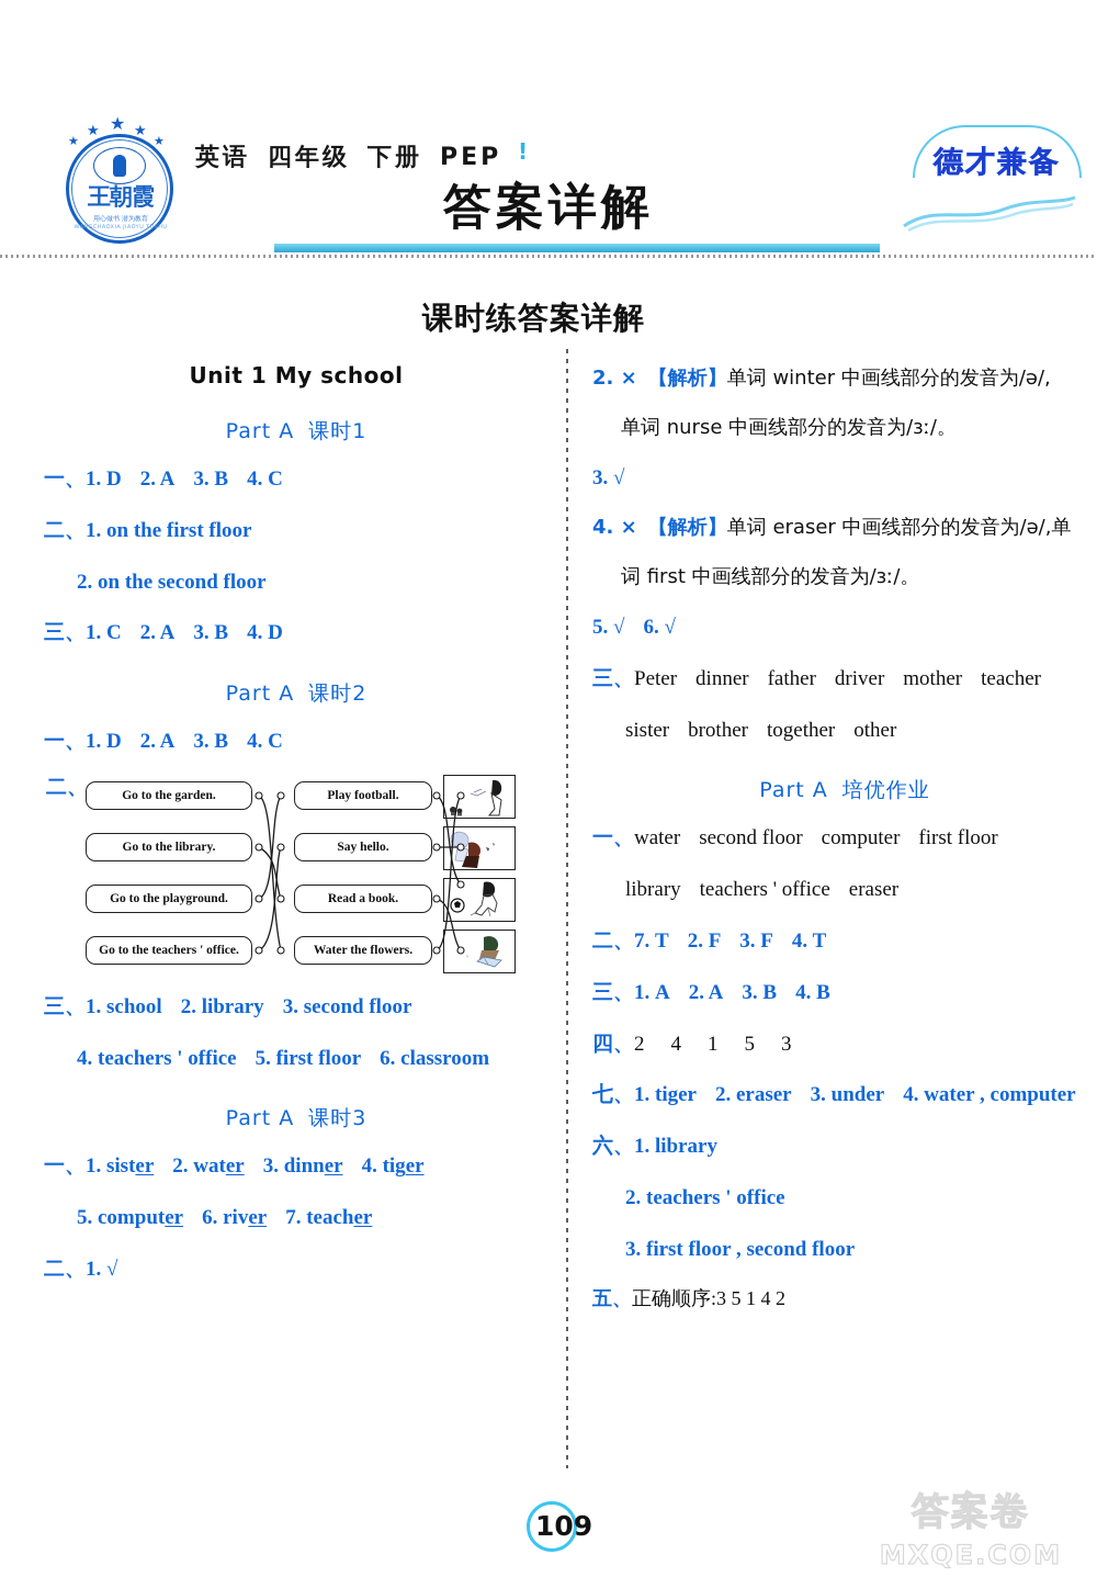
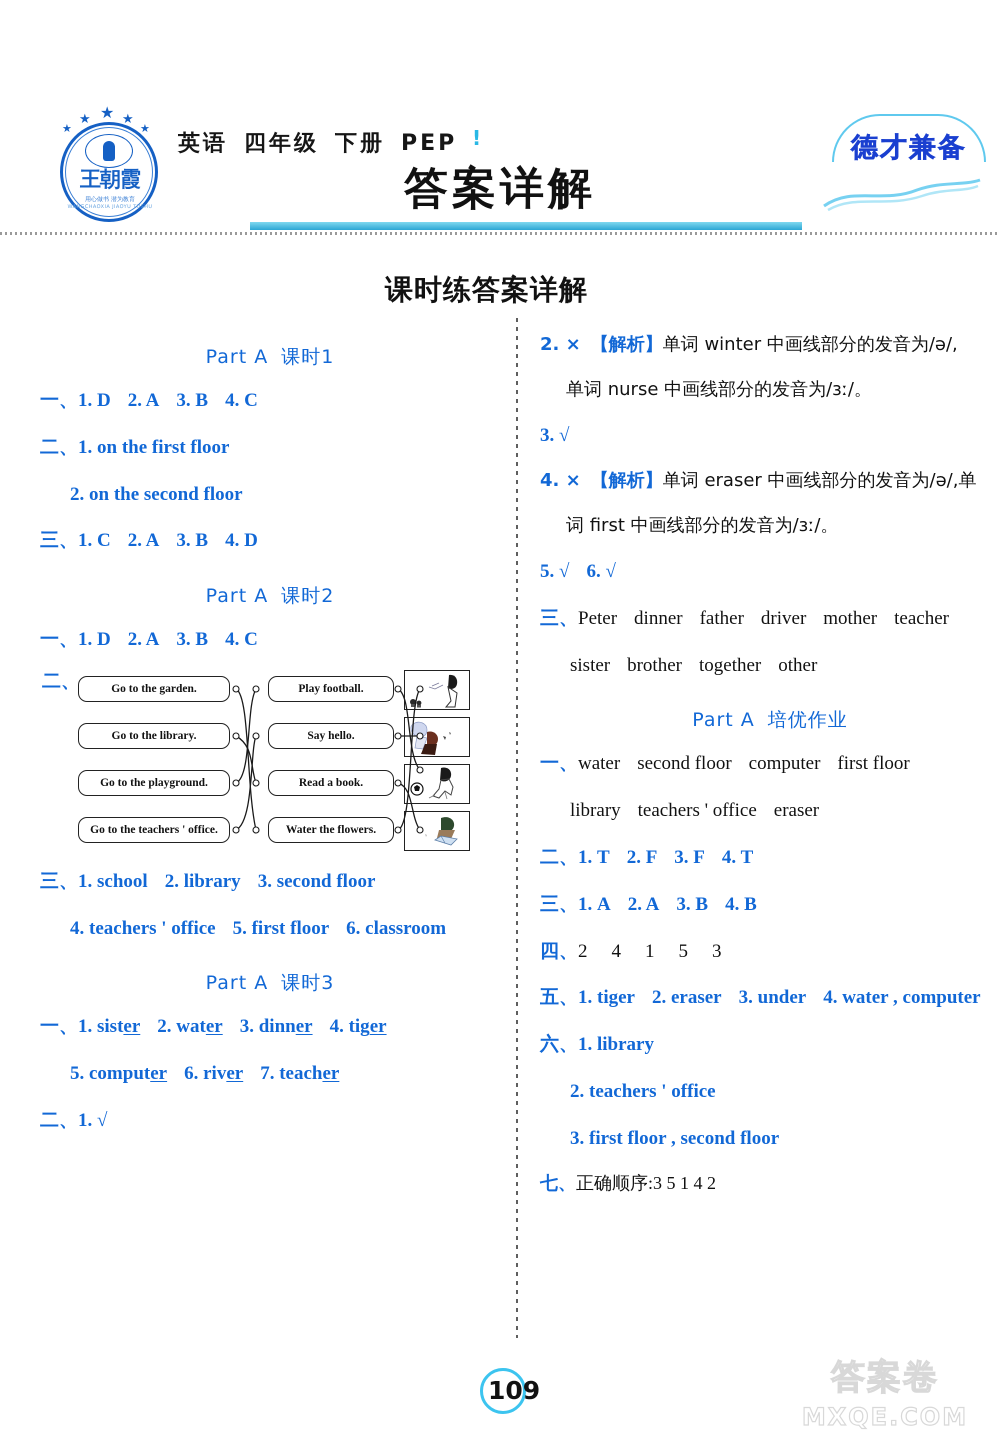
  ★
  ★
  ★
  ★
  ★
  王朝霞
  英语 四年级 下册 PEP
  !
  德才兼备
  答案详解
  课时练答案详解
- Unit 1 My school
  Part A 课时1
  一、1. D 2. A 3. B 4. C
  二、1. on the first floor
  2. on the second floor
  三、1. C 2. A 3. B 4. D
  Part A 课时2
  一、1. D 2. A 3. B 4. C
  二、
  Go to the garden.
  Go to the library.
  Go to the playground.
  Go to the teachers ' office.
  Play football.
  Say hello.
  Read a book.
  Water the flowers.
  三、1. school 2. library 3. second floor
  4. teachers ' office 5. first floor 6. classroom
  Part A 课时3
  一、1. sister 2. water 3. dinner 4. tiger
  5. computer 6. river 7. teacher
  二、1. √
  2. × 【解析】单词 winter 中画线部分的发音为/ə/,
  单词 nurse 中画线部分的发音为/ɜː/。
  3. √
  4. × 【解析】单词 eraser 中画线部分的发音为/ə/,单
  词 first 中画线部分的发音为/ɜː/。
  5. √ 6. √
  三、Peter dinner father driver mother teacher
  sister brother together other
  Part A 培优作业
  一、water second floor computer first floor
  library teachers ' office eraser
- 二、7. T 2. F 3. F 4. T
+ 二、1. T 2. F 3. F 4. T
  三、1. A 2. A 3. B 4. B
  四、2 4 1 5 3
- 七、1. tiger 2. eraser 3. under 4. water , computer
+ 五、1. tiger 2. eraser 3. under 4. water , computer
  六、1. library
  2. teachers ' office
  3. first floor , second floor
- 五、正确顺序:3 5 1 4 2
+ 七、正确顺序:3 5 1 4 2
  109
  答案卷
  MXQE.COM
